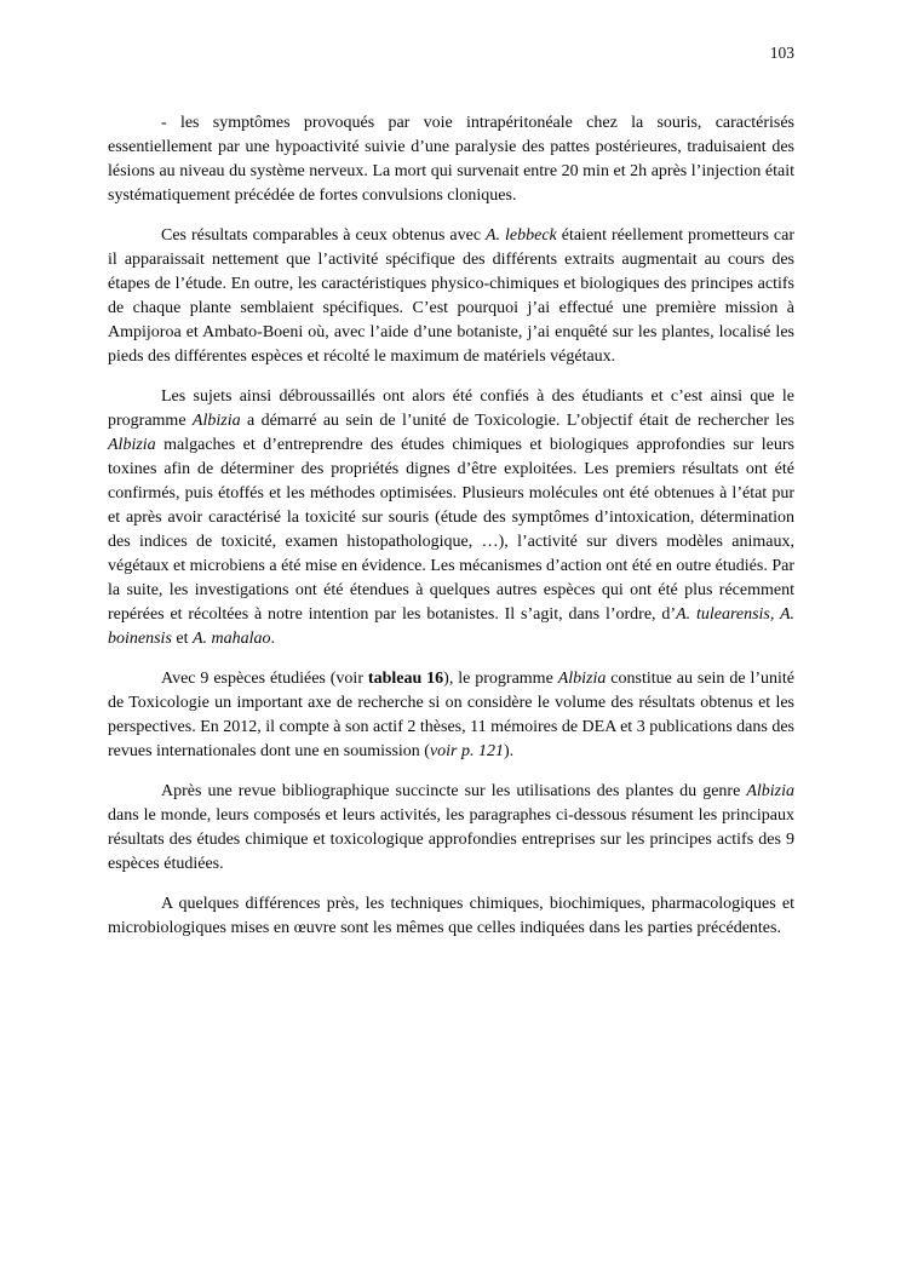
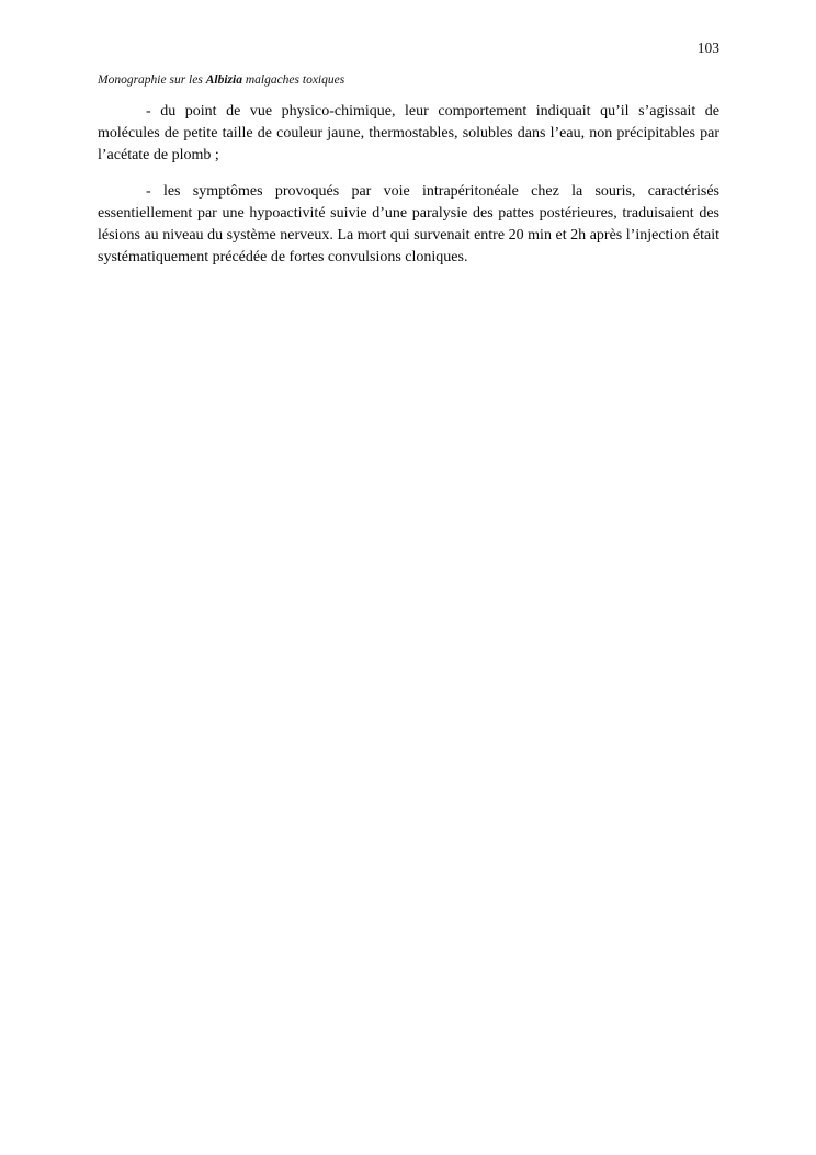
  103
+ Monographie sur les Albizia malgaches toxiques
+ - du point de vue physico-chimique, leur comportement indiquait qu’il s’agissait de molécules de petite taille de couleur jaune, thermostables, solubles dans l’eau, non précipitables par l’acétate de plomb ;
  - les symptômes provoqués par voie intrapéritonéale chez la souris, caractérisés essentiellement par une hypoactivité suivie d’une paralysie des pattes postérieures, traduisaient des lésions au niveau du système nerveux. La mort qui survenait entre 20 min et 2h après l’injection était systématiquement précédée de fortes convulsions cloniques.
- Ces résultats comparables à ceux obtenus avec A. lebbeck étaient réellement prometteurs car il apparaissait nettement que l’activité spécifique des différents extraits augmentait au cours des étapes de l’étude. En outre, les caractéristiques physico-chimiques et biologiques des principes actifs de chaque plante semblaient spécifiques. C’est pourquoi j’ai effectué une première mission à Ampijoroa et Ambato-Boeni où, avec l’aide d’une botaniste, j’ai enquêté sur les plantes, localisé les pieds des différentes espèces et récolté le maximum de matériels végétaux.
- Les sujets ainsi débroussaillés ont alors été confiés à des étudiants et c’est ainsi que le programme Albizia a démarré au sein de l’unité de Toxicologie. L’objectif était de rechercher les Albizia malgaches et d’entreprendre des études chimiques et biologiques approfondies sur leurs toxines afin de déterminer des propriétés dignes d’être exploitées. Les premiers résultats ont été confirmés, puis étoffés et les méthodes optimisées. Plusieurs molécules ont été obtenues à l’état pur et après avoir caractérisé la toxicité sur souris (étude des symptômes d’intoxication, détermination des indices de toxicité, examen histopathologique, …), l’activité sur divers modèles animaux, végétaux et microbiens a été mise en évidence. Les mécanismes d’action ont été en outre étudiés. Par la suite, les investigations ont été étendues à quelques autres espèces qui ont été plus récemment repérées et récoltées à notre intention par les botanistes. Il s’agit, dans l’ordre, d’A. tulearensis, A. boinensis et A. mahalao.
- Avec 9 espèces étudiées (voir tableau 16), le programme Albizia constitue au sein de l’unité de Toxicologie un important axe de recherche si on considère le volume des résultats obtenus et les perspectives. En 2012, il compte à son actif 2 thèses, 11 mémoires de DEA et 3 publications dans des revues internationales dont une en soumission (voir p. 121).
- Après une revue bibliographique succincte sur les utilisations des plantes du genre Albizia dans le monde, leurs composés et leurs activités, les paragraphes ci-dessous résument les principaux résultats des études chimique et toxicologique approfondies entreprises sur les principes actifs des 9 espèces étudiées.
- A quelques différences près, les techniques chimiques, biochimiques, pharmacologiques et microbiologiques mises en œuvre sont les mêmes que celles indiquées dans les parties précédentes.
